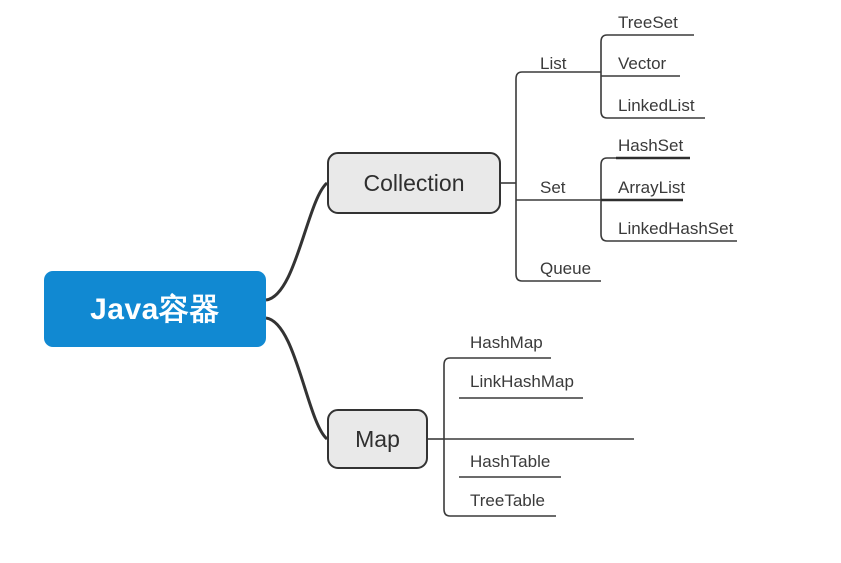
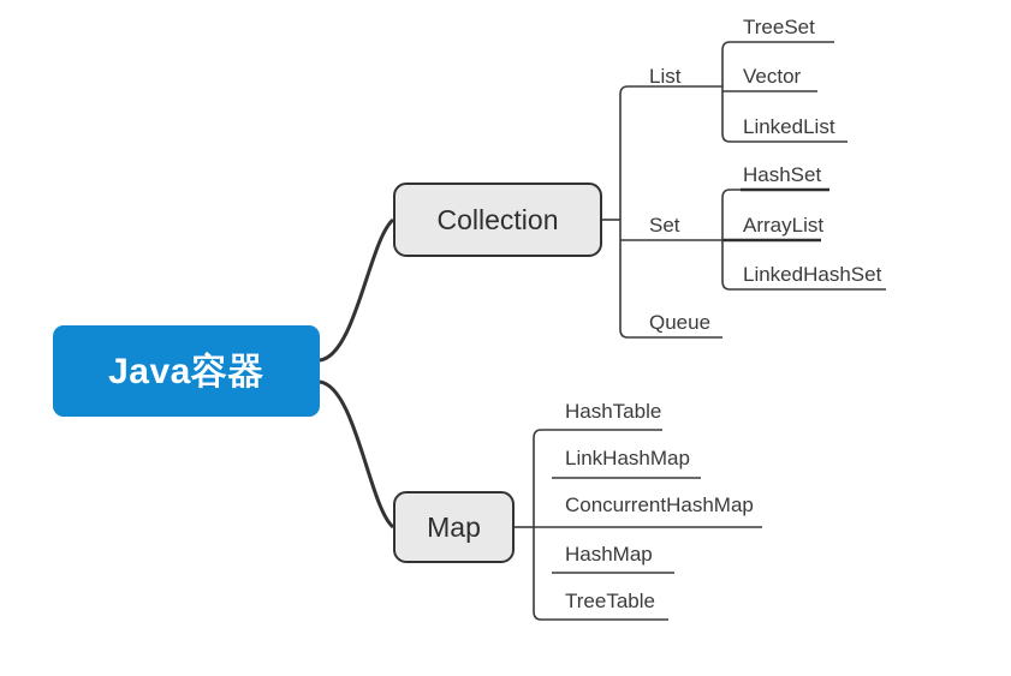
  Java容器
  Collection
  Map
  List
  Set
  Queue
  TreeSet
  Vector
  LinkedList
  HashSet
  ArrayList
  LinkedHashSet
- HashMap
+ HashTable
  LinkHashMap
+ ConcurrentHashMap
- HashTable
+ HashMap
  TreeTable
